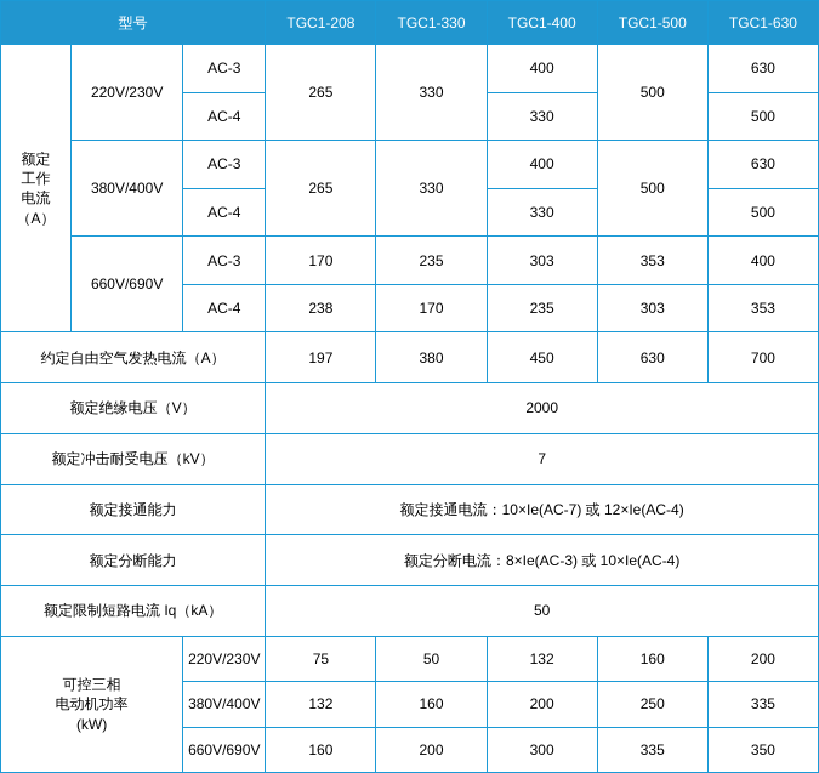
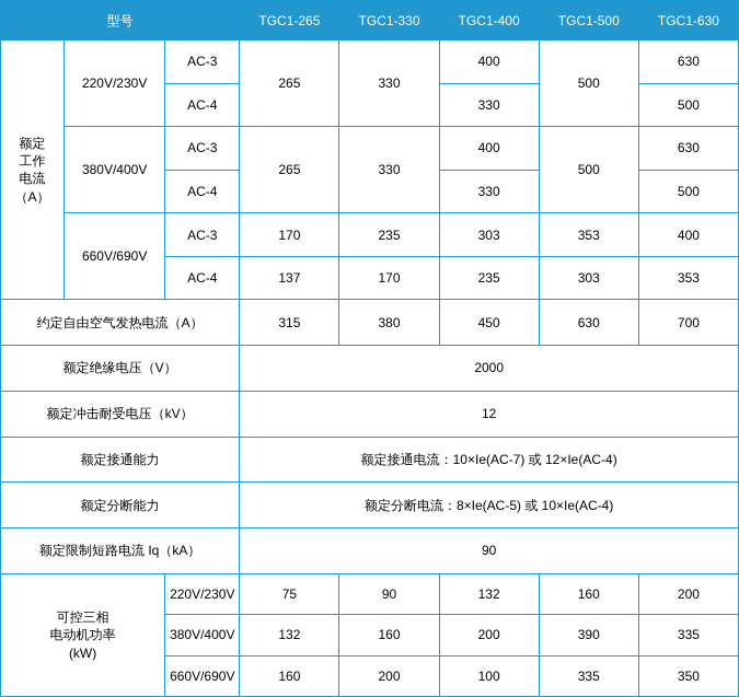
- 型号	TGC1-208	TGC1-330	TGC1-400	TGC1-500	TGC1-630
+ 型号	TGC1-265	TGC1-330	TGC1-400	TGC1-500	TGC1-630
  额定 工作 电流 （A）	220V/230V	AC-3	265	330	400	500	630
  AC-4	330	500
  380V/400V	AC-3	265	330	400	500	630
  AC-4	330	500
  660V/690V	AC-3	170	235	303	353	400
- AC-4	238	170	235	303	353
+ AC-4	137	170	235	303	353
- 约定自由空气发热电流（A）	197	380	450	630	700
+ 约定自由空气发热电流（A）	315	380	450	630	700
  额定绝缘电压（V）	2000
- 额定冲击耐受电压（kV）	7
+ 额定冲击耐受电压（kV）	12
  额定接通能力	额定接通电流：10×Ie(AC-7) 或 12×Ie(AC-4)
- 额定分断能力	额定分断电流：8×Ie(AC-3) 或 10×Ie(AC-4)
+ 额定分断能力	额定分断电流：8×Ie(AC-5) 或 10×Ie(AC-4)
- 额定限制短路电流 Iq（kA）	50
+ 额定限制短路电流 Iq（kA）	90
- 可控三相 电动机功率 (kW)	220V/230V	75	50	132	160	200
+ 可控三相 电动机功率 (kW)	220V/230V	75	90	132	160	200
- 380V/400V	132	160	200	250	335
+ 380V/400V	132	160	200	390	335
- 660V/690V	160	200	300	335	350
+ 660V/690V	160	200	100	335	350
